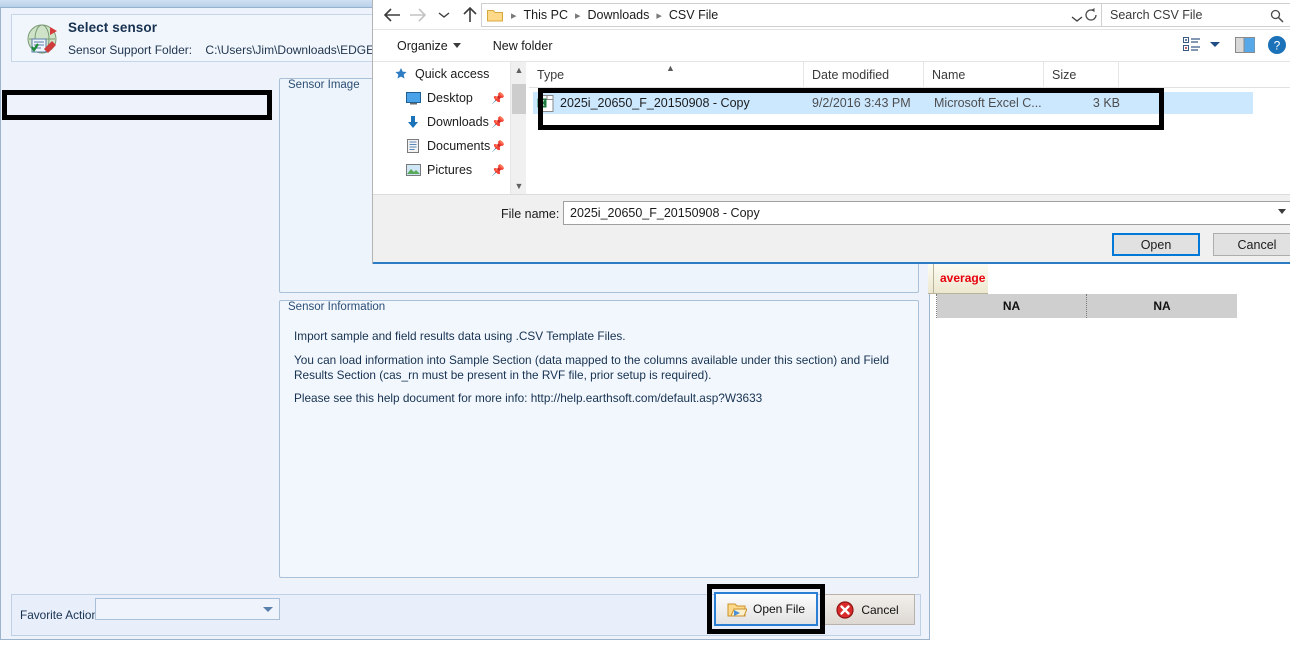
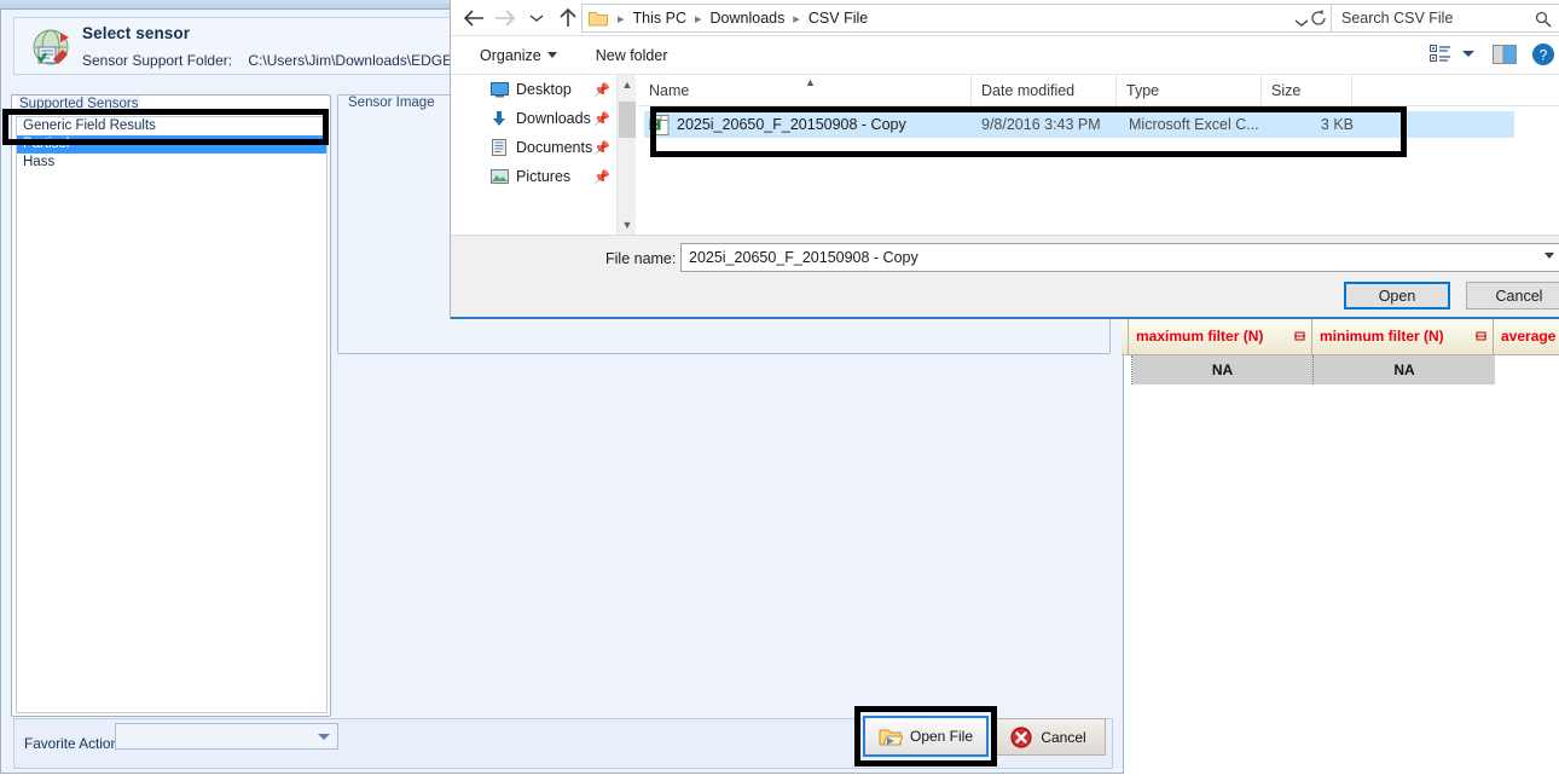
  Select sensor
  Sensor Support Folder: C:\Users\Jim\Downloads\EDGE
+ Supported Sensors
+ Generic Field Results
+ Partisol
+ Hass
  Sensor Image
- Sensor Information
- Import sample and field results data using .CSV Template Files.
- You can load information into Sample Section (data mapped to the columns available under this section) and Field Results Section (cas_rn must be present in the RVF file, prior setup is required).
- Please see this help document for more info: http://help.earthsoft.com/default.asp?W3633
  Favorite Actio
  Open File
  Cancel
+ maximum filter (N)
+ minimum filter (N)
  average
  NA
  NA
  ▸
  This PC
  ▸
  Downloads
  ▸
  CSV File
  Search CSV File
  Organize
  New folder
  ?
- Quick access
  Desktop
  📌
  Downloads
  📌
  Documents
  📌
  Pictures
  📌
  ▲
  ▼
  ▲
- Type
+ Name
  Date modified
- Name
+ Type
  Size
  X
  2025i_20650_F_20150908 - Copy
- 9/2/2016 3:43 PM
+ 9/8/2016 3:43 PM
  Microsoft Excel C...
  3 KB
  File name:
  2025i_20650_F_20150908 - Copy
  Open
  Cancel
